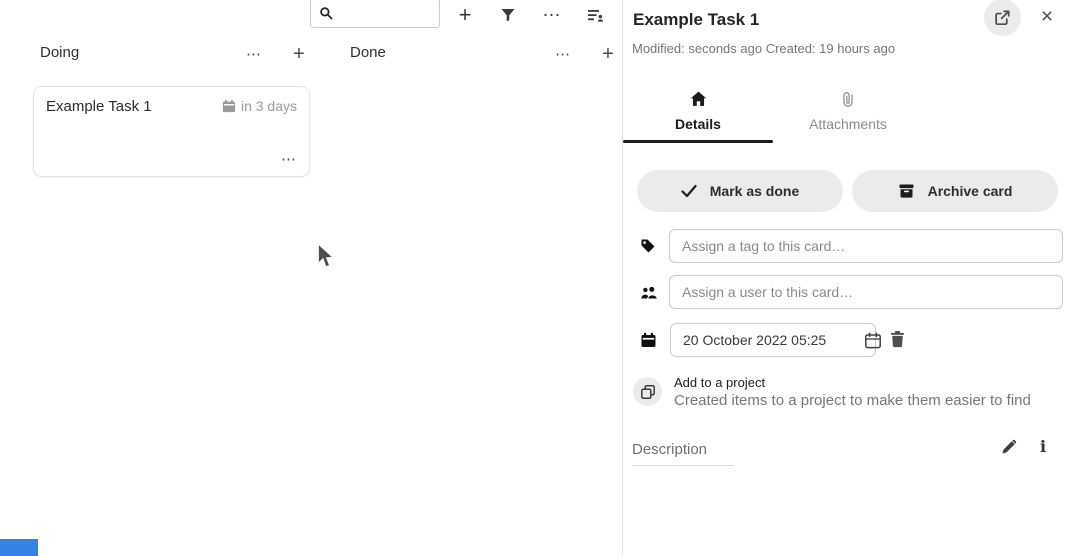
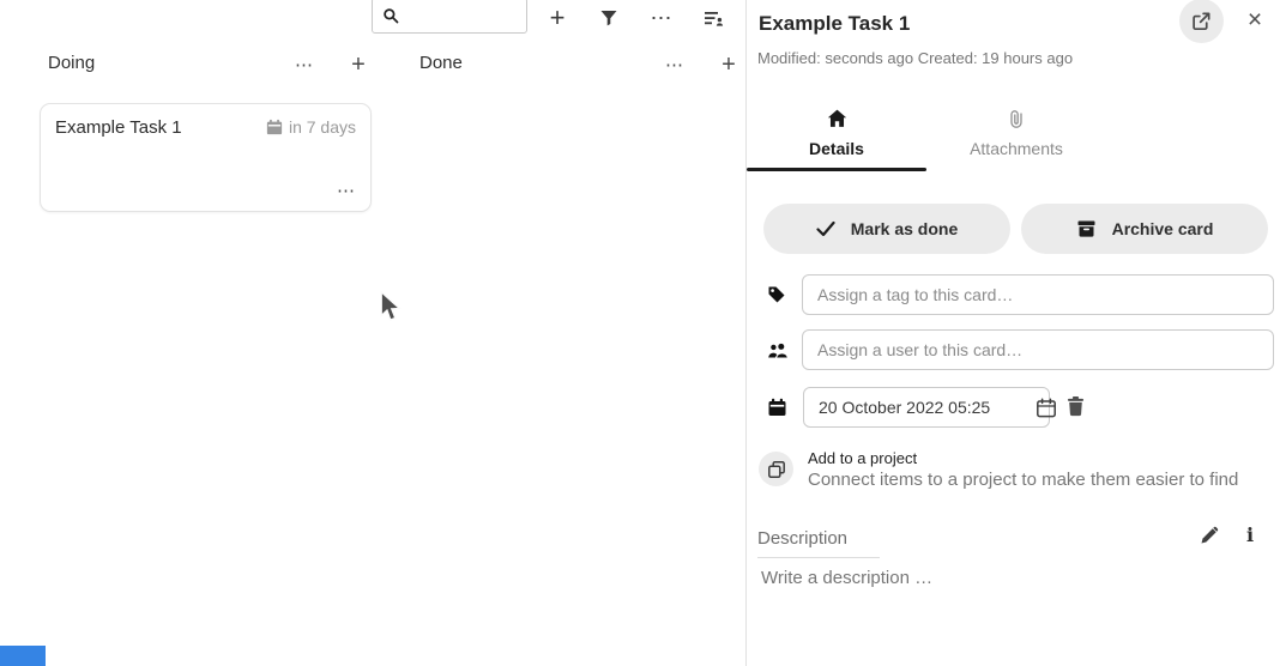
  +
  ⋯
  Doing
  ⋯
  +
  Done
  ⋯
  +
  Example Task 1
- in 3 days
+ in 7 days
  ⋯
  Example Task 1
  Modified: seconds ago Created: 19 hours ago
  ×
  Details
  Attachments
  Mark as done
  Archive card
  Assign a tag to this card…
  Assign a user to this card…
  20 October 2022 05:25
  Add to a project
- Created items to a project to make them easier to find
+ Connect items to a project to make them easier to find
  Description
  i
+ Write a description …
